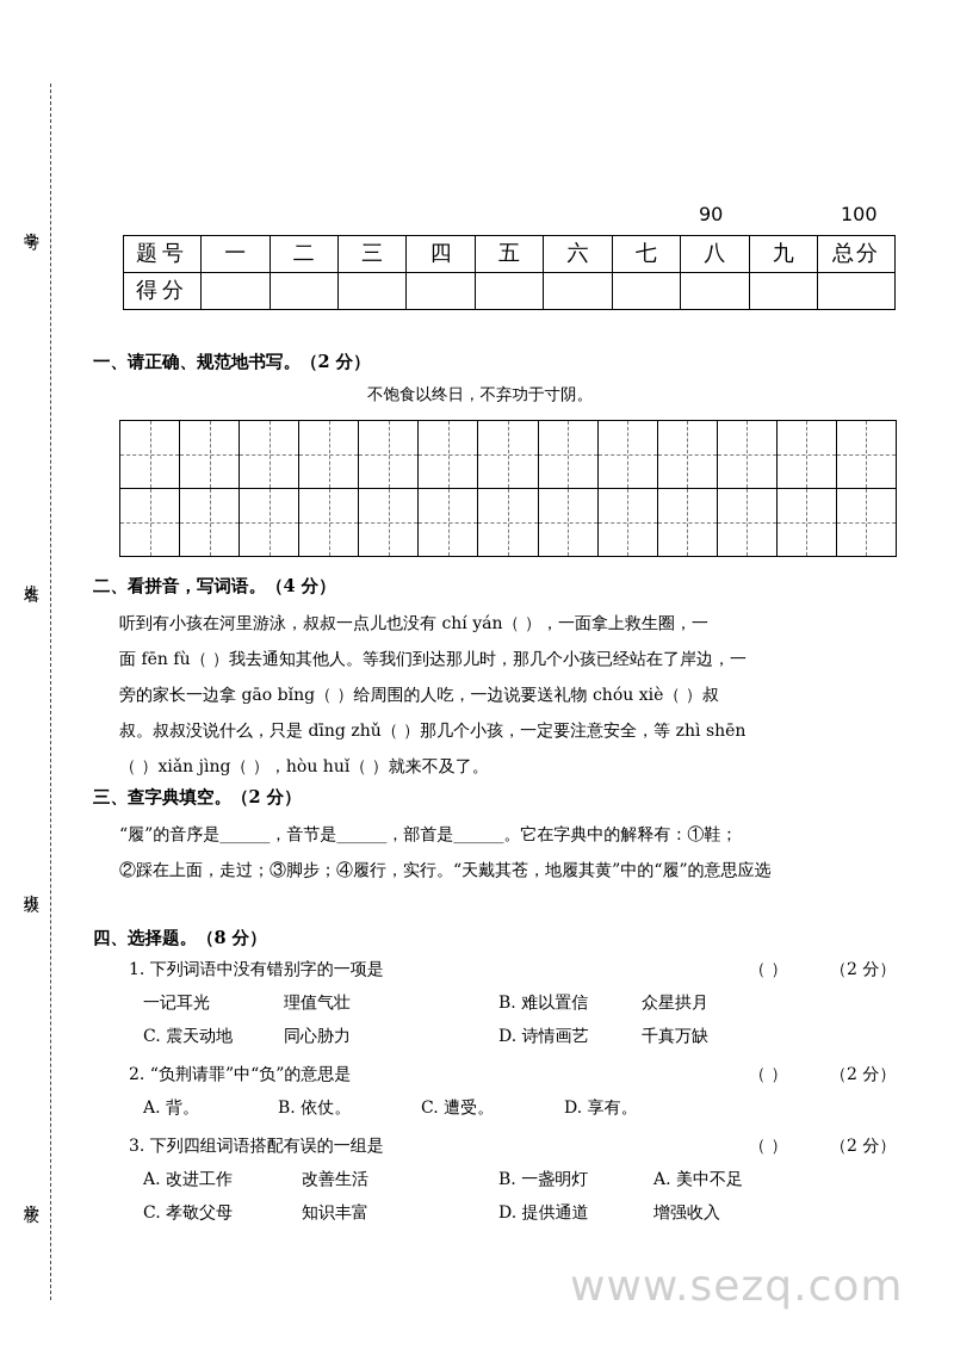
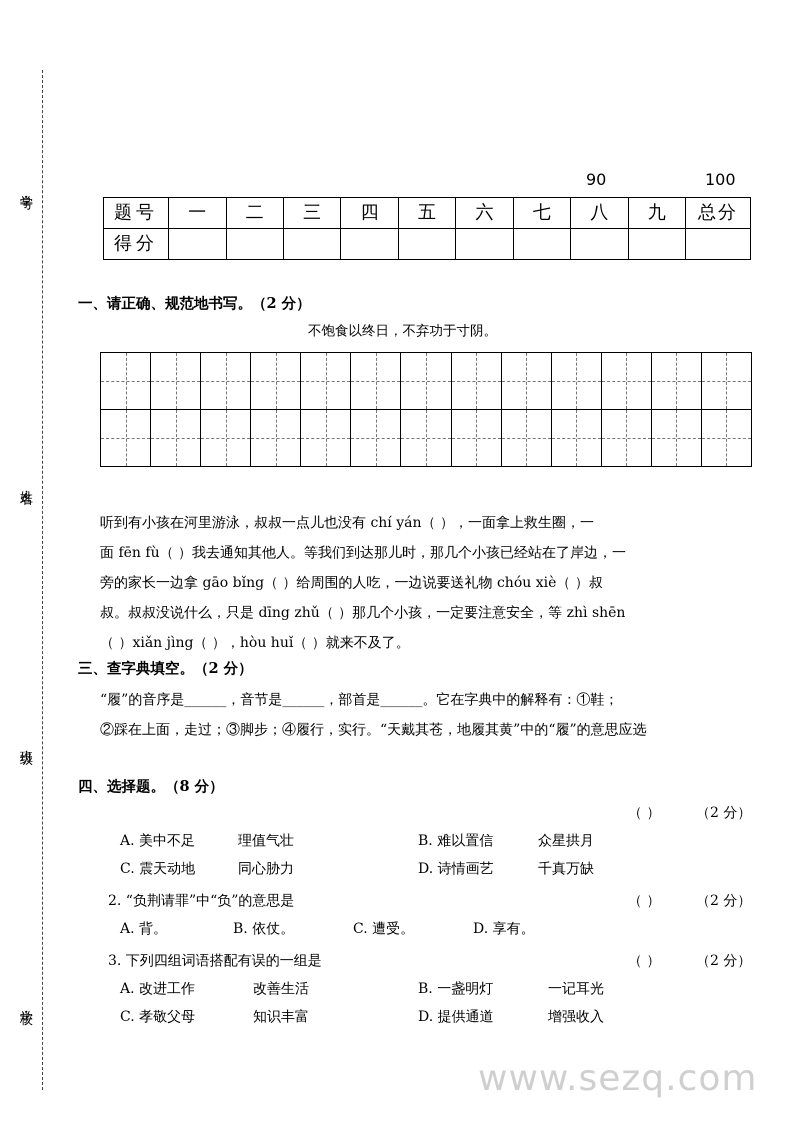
  90
  100
  题号	一	二	三	四	五	六	七	八	九	总分
  得分
  一、请正确、规范地书写。（2 分）
  不饱食以终日，不弃功于寸阴。
- 二、看拼音，写词语。（4 分）
  听到有小孩在河里游泳，叔叔一点儿也没有 chí yán（ ），一面拿上救生圈，一
  面 fēn fù（ ）我去通知其他人。等我们到达那儿时，那几个小孩已经站在了岸边，一
  旁的家长一边拿 gāo bǐng（ ）给周围的人吃，一边说要送礼物 chóu xiè（ ）叔
  叔。叔叔没说什么，只是 dīng zhǔ（ ）那几个小孩，一定要注意安全，等 zhì shēn
  （ ）xiǎn jìng（ ），hòu huǐ（ ）就来不及了。
  三、查字典填空。（2 分）
  “履”的音序是______，音节是______，部首是______。它在字典中的解释有：①鞋；
  ②踩在上面，走过；③脚步；④履行，实行。“天戴其苍，地履其黄”中的“履”的意思应选
  四、选择题。（8 分）
- 1. 下列词语中没有错别字的一项是
  （ ）
  （2 分）
- 一记耳光
+ A. 美中不足
  理值气壮
  B. 难以置信
  众星拱月
  C. 震天动地
  同心胁力
  D. 诗情画艺
  千真万缺
  2. “负荆请罪”中“负”的意思是
  （ ）
  （2 分）
  A. 背。
  B. 依仗。
  C. 遭受。
  D. 享有。
  3. 下列四组词语搭配有误的一组是
  （ ）
  （2 分）
  A. 改进工作
  改善生活
  B. 一盏明灯
- A. 美中不足
+ 一记耳光
  C. 孝敬父母
  知识丰富
  D. 提供通道
  增强收入
  www.sezq.com
